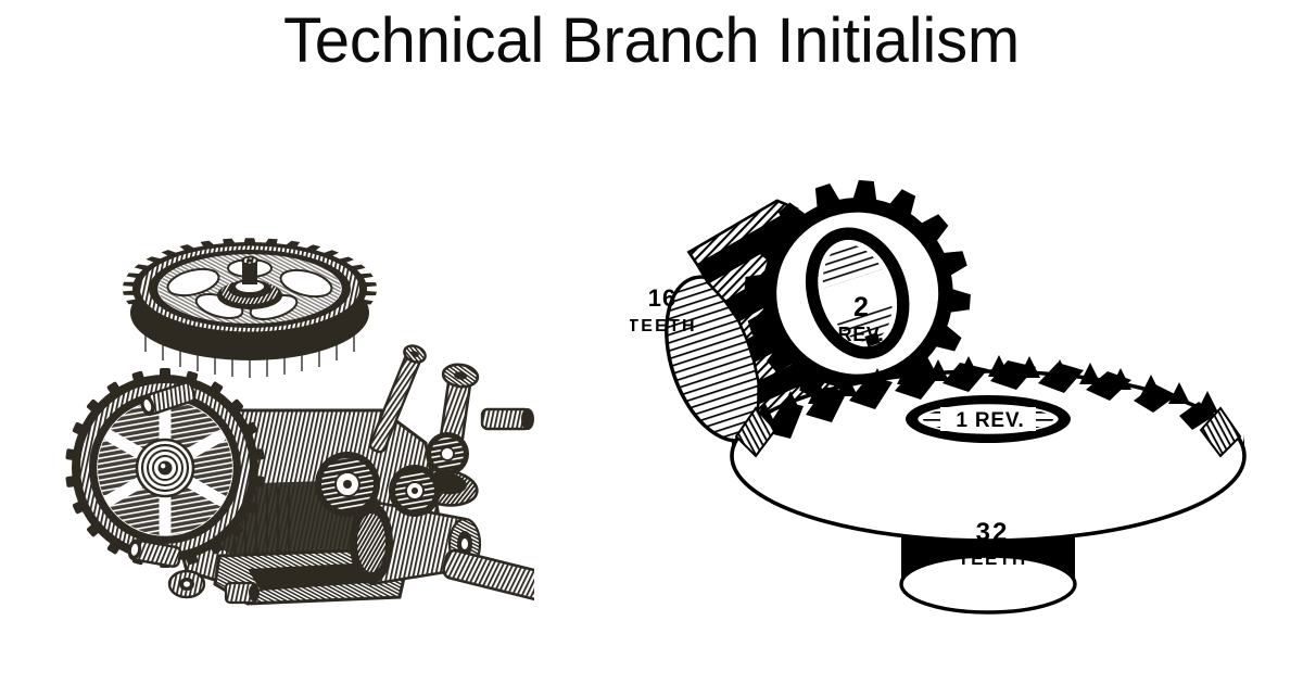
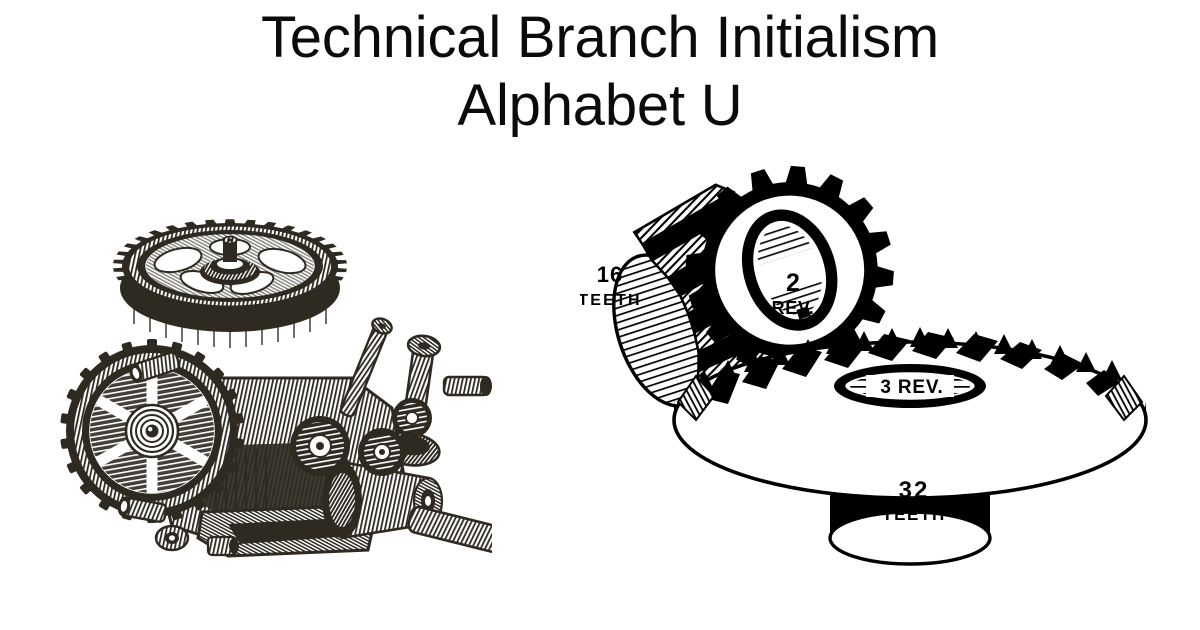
  Technical Branch Initialism
+ Alphabet U
  16
  TEETH
  2
  REV.
- 1 REV.
+ 3 REV.
  32
  TEETH
